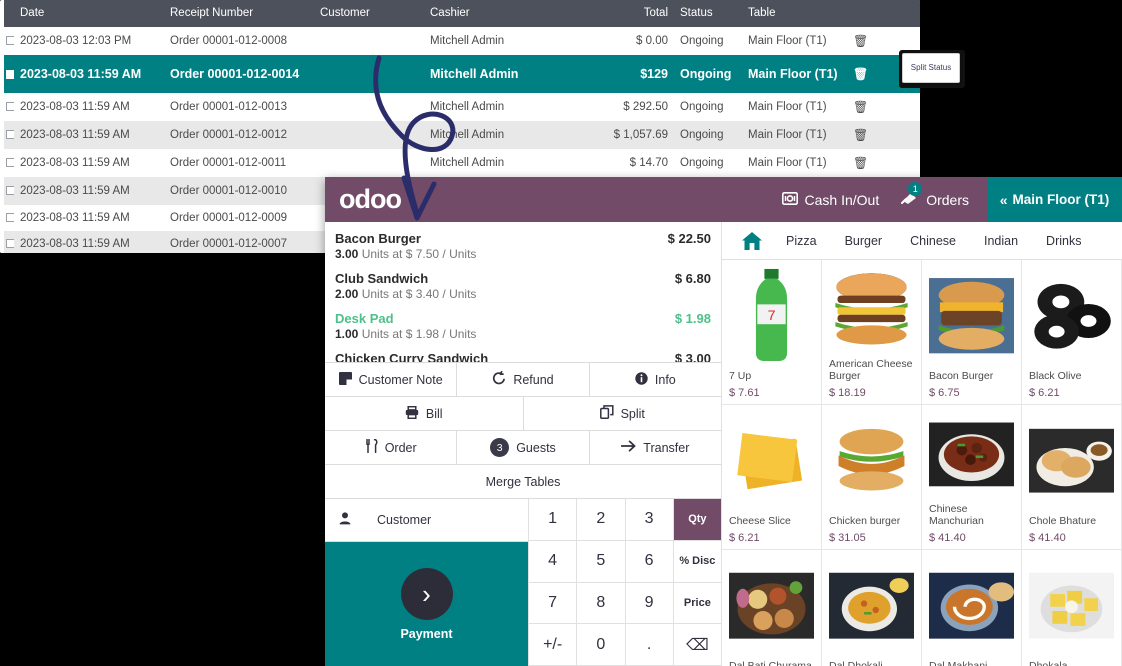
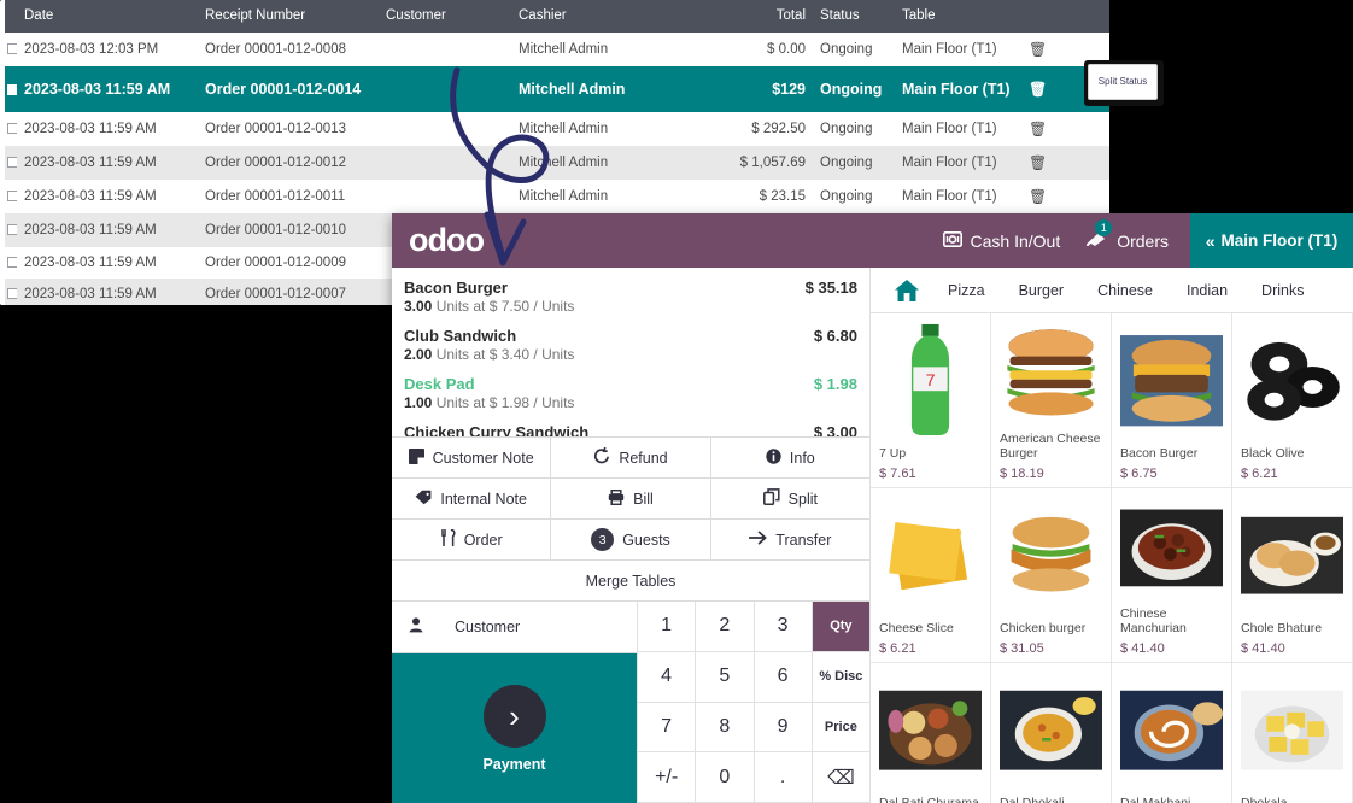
  	Date	Receipt Number	Customer	Cashier	Total	Status	Table
  	2023-08-03 12:03 PM	Order 00001-012-0008		Mitchell Admin	$ 0.00	Ongoing	Main Floor (T1)	🗑
  	2023-08-03 11:59 AM	Order 00001-012-0014		Mitchell Admin	$129	Ongoing	Main Floor (T1)	🗑
  	2023-08-03 11:59 AM	Order 00001-012-0013		Mitchell Admin	$ 292.50	Ongoing	Main Floor (T1)	🗑
  	2023-08-03 11:59 AM	Order 00001-012-0012		Mitcell Admin	$ 1,057.69	Ongoing	Main Floor (T1)	🗑
- 	2023-08-03 11:59 AM	Order 00001-012-0011		Mitchell Admin	$ 14.70	Ongoing	Main Floor (T1)	🗑
+ 	2023-08-03 11:59 AM	Order 00001-012-0011		Mitchell Admin	$ 23.15	Ongoing	Main Floor (T1)	🗑
  	2023-08-03 11:59 AM	Order 00001-012-0009
  	2023-08-03 11:59 AM	Order 00001-012-0007
  Split Status
  odoo
  Cash In/Out
  1
  Orders
  «
  Main Floor (T1)
  Bacon Burger
- $ 22.50
+ $ 35.18
  3.00 Units at $ 7.50 / Units
  Club Sandwich
  $ 6.80
  2.00 Units at $ 3.40 / Units
  Desk Pad
  $ 1.98
  1.00 Units at $ 1.98 / Units
  Chicken Curry Sandwich
  $ 3.00
  Customer Note
  Refund
  Info
+ Internal Note
  Bill
  Split
  Order
  3
  Guests
  Transfer
  Merge Tables
  Customer
  ›
  Payment
  1
  2
  3
  Qty
  4
  5
  6
  % Disc
  7
  8
  9
  Price
  +/-
  0
  .
  ⌫
  Pizza
  Burger
  Chinese
  Indian
  Drinks
  7
  7 Up
  $ 7.61
  American Cheese Burger
  $ 18.19
  Bacon Burger
  $ 6.75
  Black Olive
  $ 6.21
  Cheese Slice
  $ 6.21
  Chicken burger
  $ 31.05
  Chinese Manchurian
  $ 41.40
  Chole Bhature
  $ 41.40
